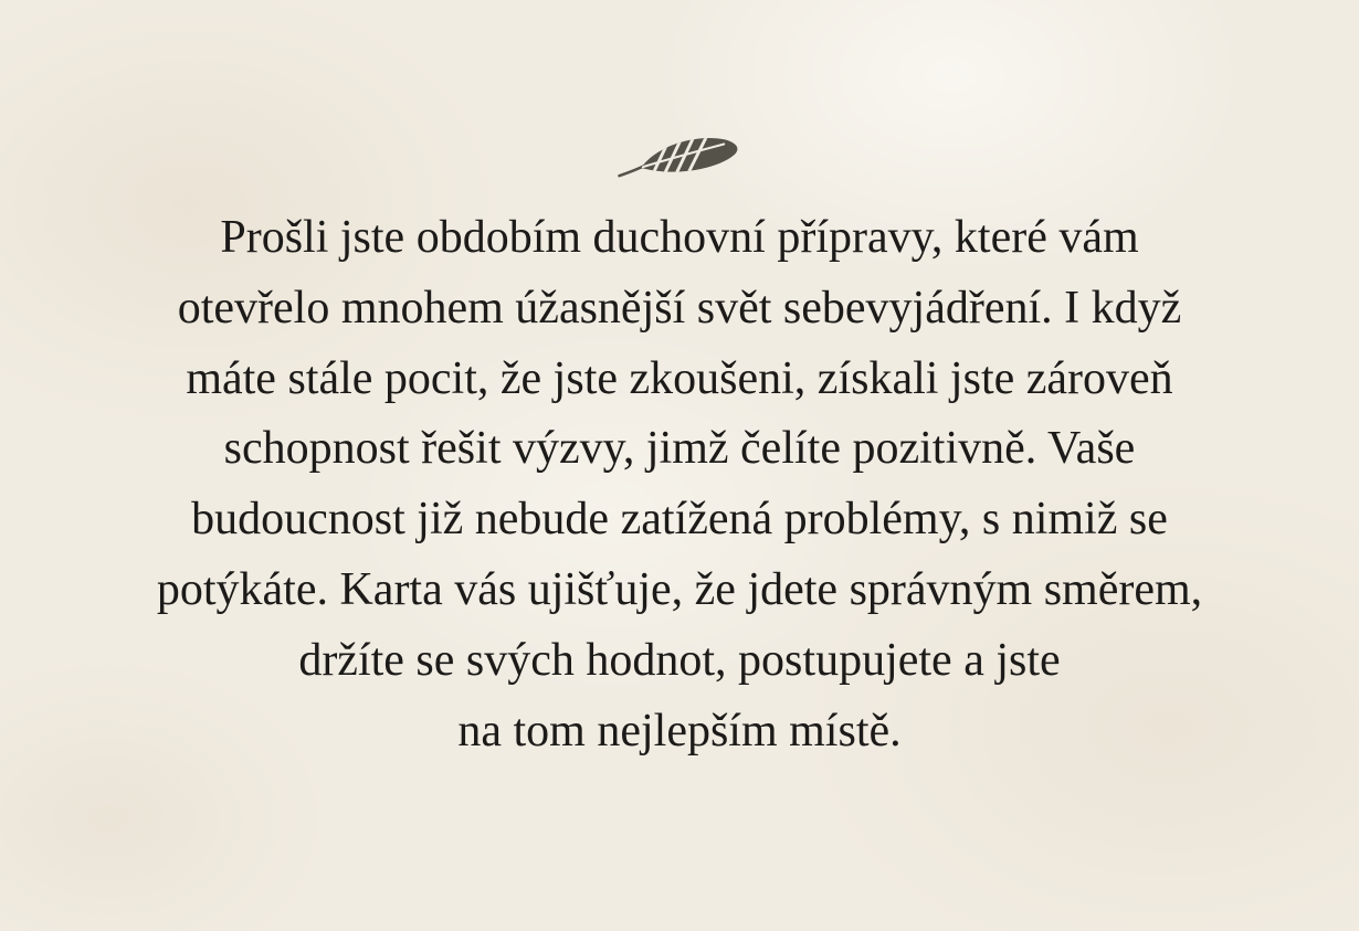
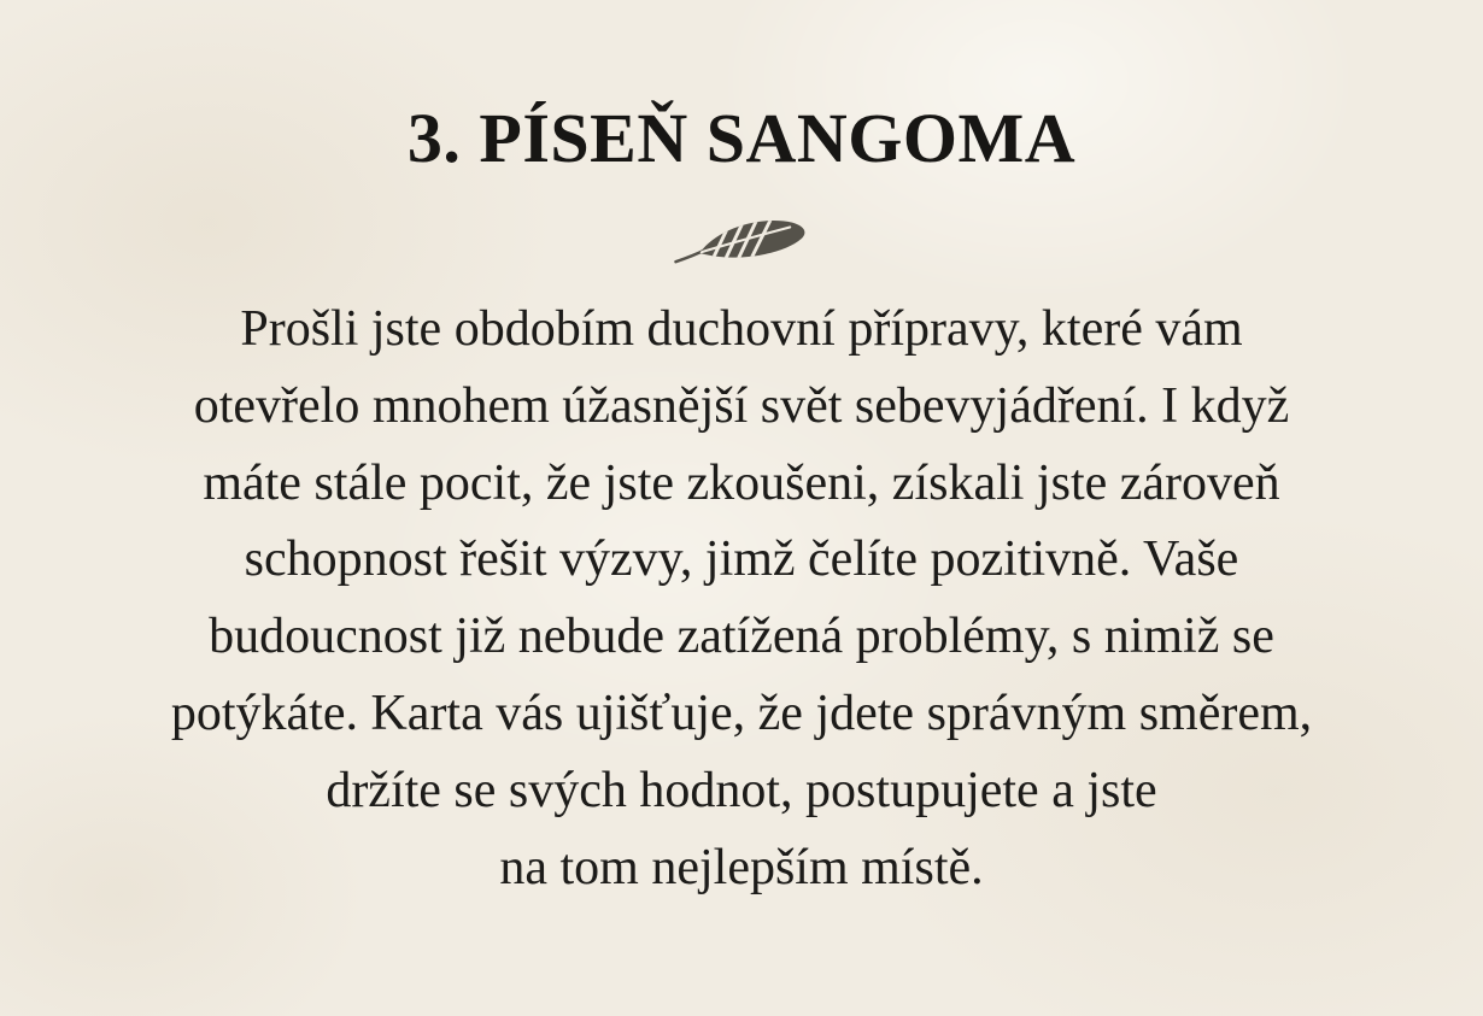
+ 3. PÍSEŇ SANGOMA
  Prošli jste obdobím duchovní přípravy, které vám
  otevřelo mnohem úžasnější svět sebevyjádření. I když
  máte stále pocit, že jste zkoušeni, získali jste zároveň
  schopnost řešit výzvy, jimž čelíte pozitivně. Vaše
  budoucnost již nebude zatížená problémy, s nimiž se
  potýkáte. Karta vás ujišťuje, že jdete správným směrem,
  držíte se svých hodnot, postupujete a jste
  na tom nejlepším místě.
